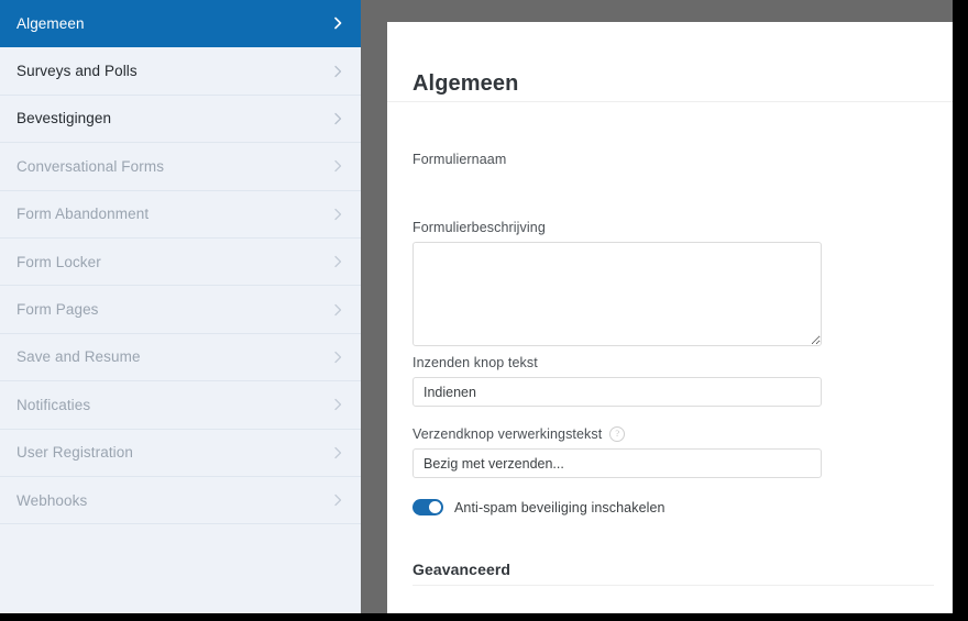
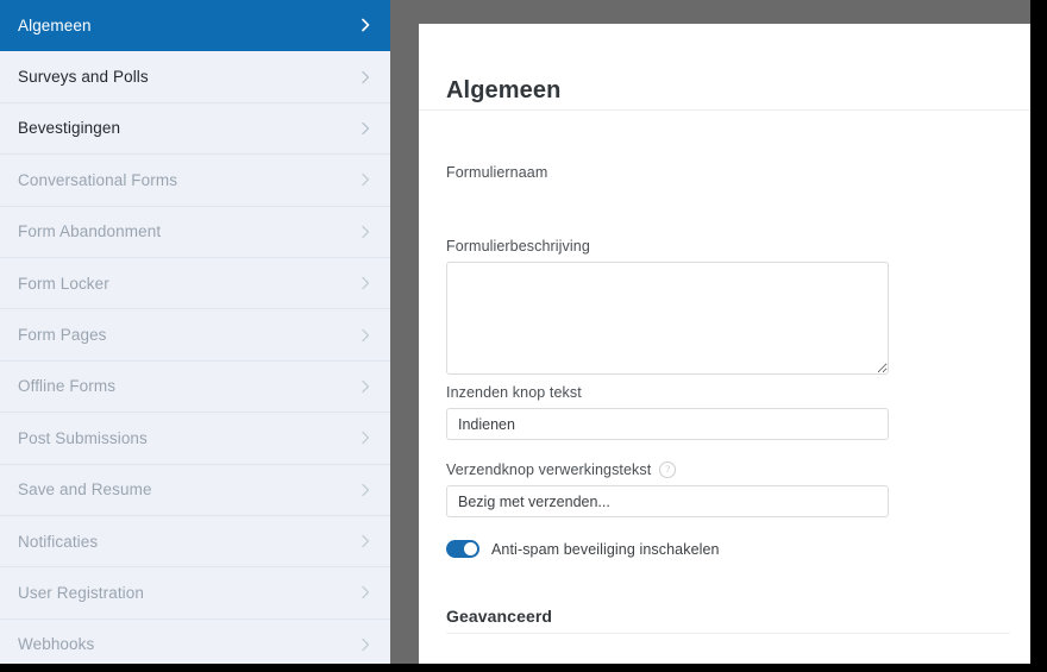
  Algemeen
  Surveys and Polls
  Bevestigingen
  Conversational Forms
  Form Abandonment
  Form Locker
  Form Pages
+ Offline Forms
+ Post Submissions
  Save and Resume
  Notificaties
  User Registration
  Webhooks
  Algemeen
  Formuliernaam
  Formulierbeschrijving
  Inzenden knop tekst
  Indienen
  Verzendknop verwerkingstekst
  ?
  Bezig met verzenden...
  Anti-spam beveiliging inschakelen
  Geavanceerd
